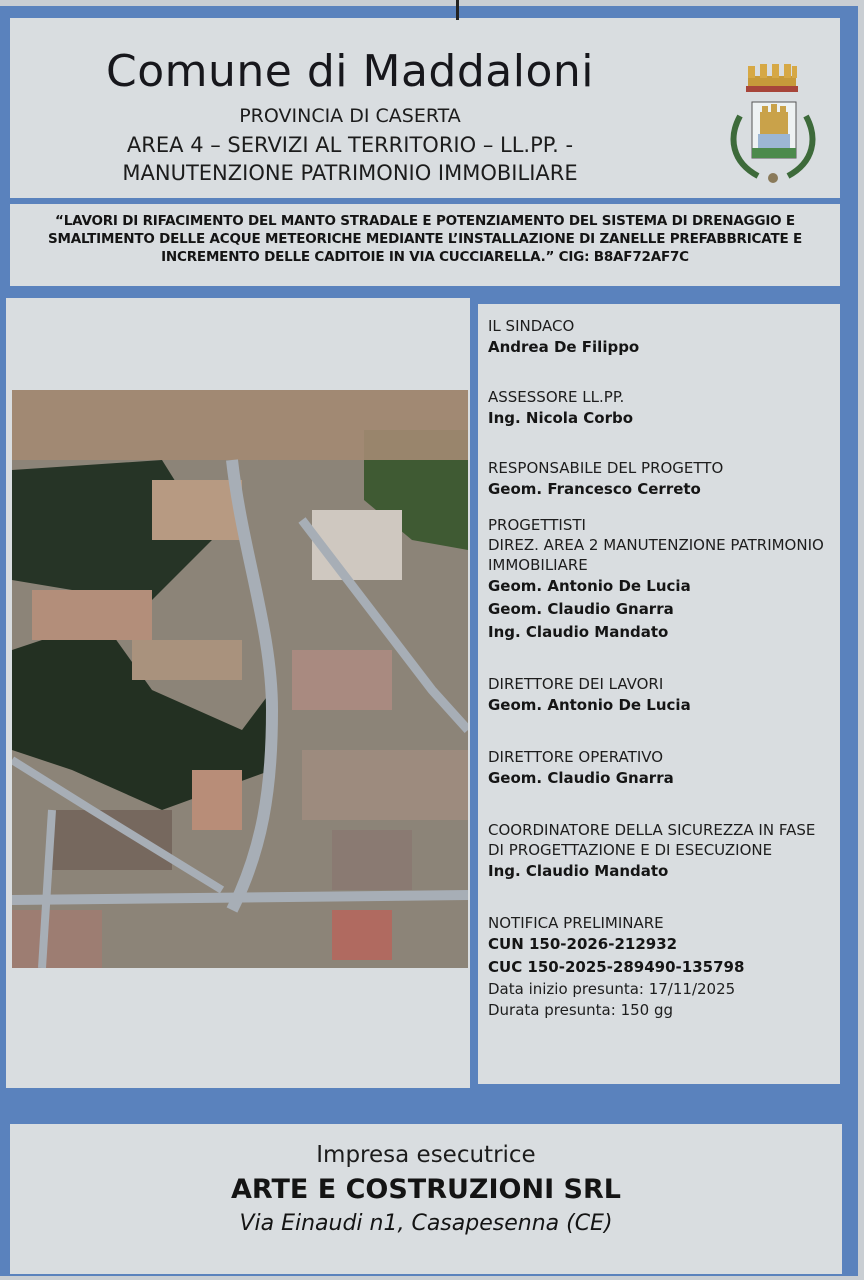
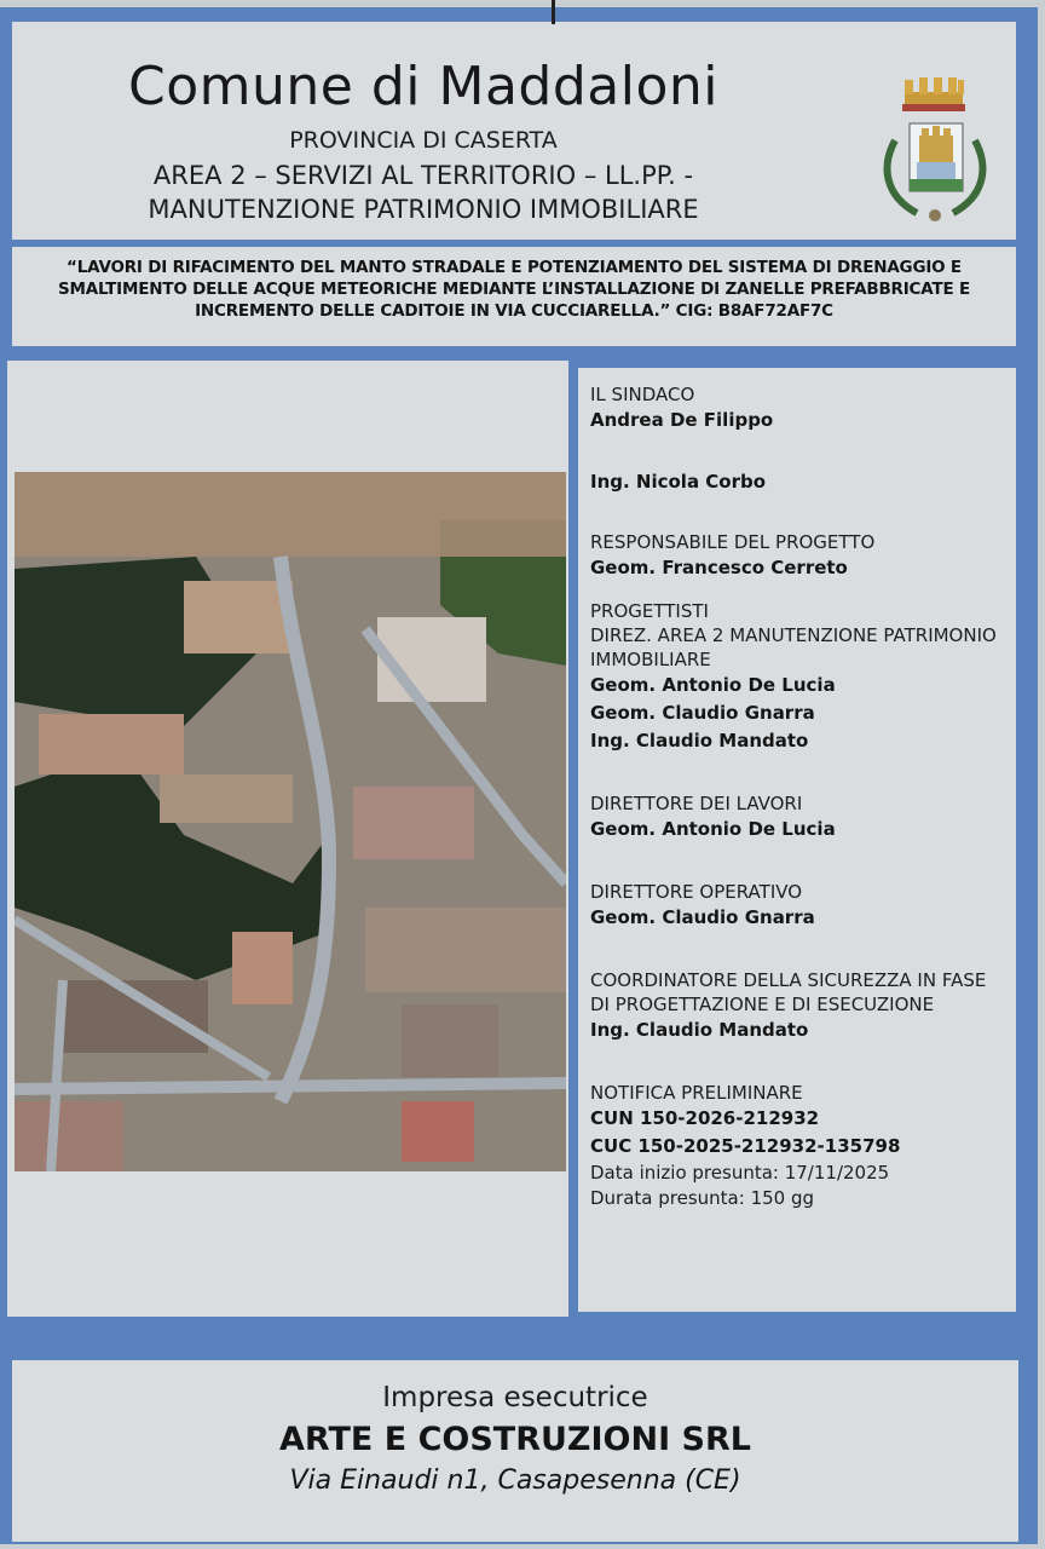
  Comune di Maddaloni
  PROVINCIA DI CASERTA
- AREA 4 – SERVIZI AL TERRITORIO – LL.PP. -
+ AREA 2 – SERVIZI AL TERRITORIO – LL.PP. -
  MANUTENZIONE PATRIMONIO IMMOBILIARE
  “LAVORI DI RIFACIMENTO DEL MANTO STRADALE E POTENZIAMENTO DEL SISTEMA DI DRENAGGIO E SMALTIMENTO DELLE ACQUE METEORICHE MEDIANTE L’INSTALLAZIONE DI ZANELLE PREFABBRICATE E INCREMENTO DELLE CADITOIE IN VIA CUCCIARELLA.” CIG: B8AF72AF7C
  IL SINDACO
  Andrea De Filippo
- ASSESSORE LL.PP.
  Ing. Nicola Corbo
  RESPONSABILE DEL PROGETTO
  Geom. Francesco Cerreto
  PROGETTISTI
  DIREZ. AREA 2 MANUTENZIONE PATRIMONIO IMMOBILIARE
  Geom. Antonio De Lucia
  Geom. Claudio Gnarra
  Ing. Claudio Mandato
  DIRETTORE DEI LAVORI
  Geom. Antonio De Lucia
  DIRETTORE OPERATIVO
  Geom. Claudio Gnarra
  COORDINATORE DELLA SICUREZZA IN FASE DI PROGETTAZIONE E DI ESECUZIONE
  Ing. Claudio Mandato
  NOTIFICA PRELIMINARE
  CUN 150-2026-212932
- CUC 150-2025-289490-135798
+ CUC 150-2025-212932-135798
  Data inizio presunta: 17/11/2025
  Durata presunta: 150 gg
  Impresa esecutrice
  ARTE E COSTRUZIONI SRL
  Via Einaudi n1, Casapesenna (CE)
